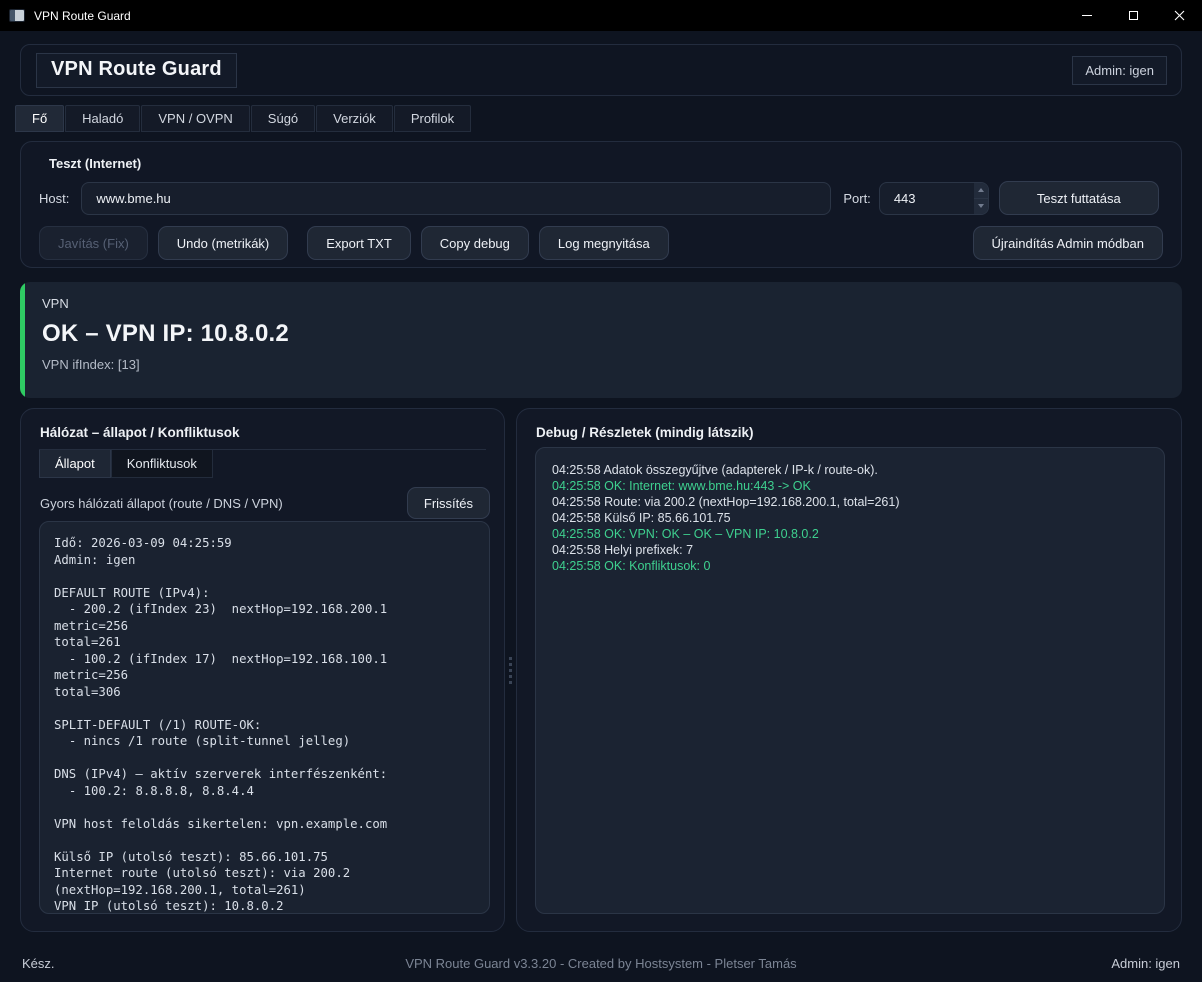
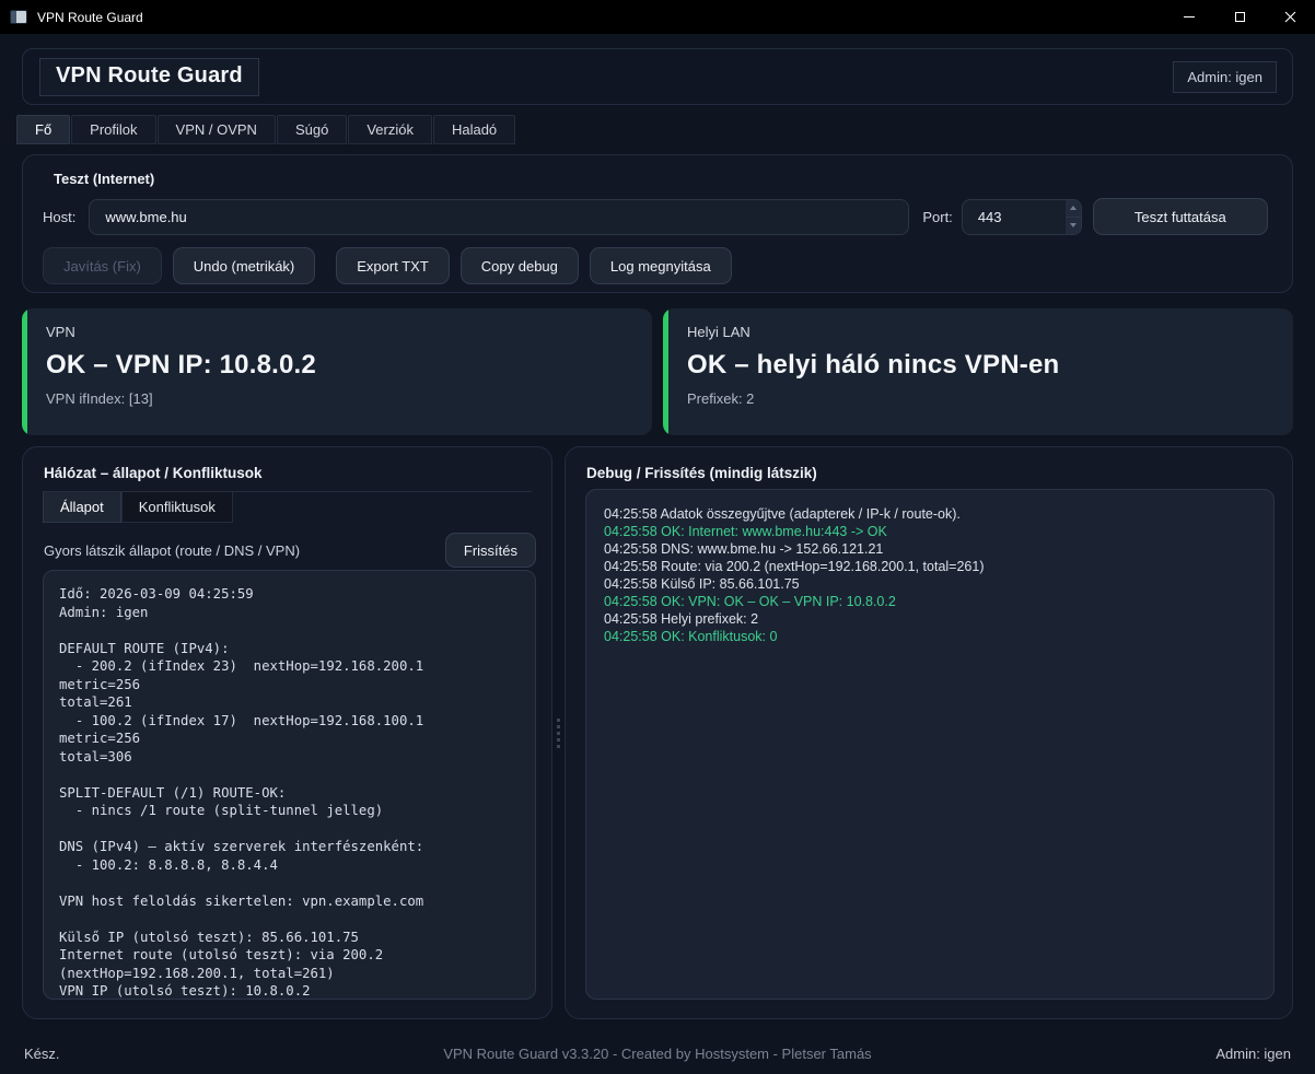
  VPN Route Guard
  VPN Route Guard
  Admin: igen
  Fő
- Haladó
+ Profilok
  VPN / OVPN
  Súgó
  Verziók
- Profilok
+ Haladó
  Teszt (Internet)
  Host:
  www.bme.hu
  Port:
  443
  Teszt futtatása
  Javítás (Fix)
  Undo (metrikák)
  Export TXT
  Copy debug
  Log megnyitása
- Újraindítás Admin módban
  VPN
  OK – VPN IP: 10.8.0.2
  VPN ifIndex: [13]
+ Helyi LAN
+ OK – helyi háló nincs VPN-en
+ Prefixek: 2
  Hálózat – állapot / Konfliktusok
  Állapot
  Konfliktusok
- Gyors hálózati állapot (route / DNS / VPN)
+ Gyors látszik állapot (route / DNS / VPN)
  Frissítés
  Idő: 2026-03-09 04:25:59
  Admin: igen
  DEFAULT ROUTE (IPv4):
  - 200.2 (ifIndex 23) nextHop=192.168.200.1 metric=256
  total=261
  - 100.2 (ifIndex 17) nextHop=192.168.100.1 metric=256
  total=306
  SPLIT-DEFAULT (/1) ROUTE-OK:
  - nincs /1 route (split-tunnel jelleg)
  DNS (IPv4) – aktív szerverek interfészenként:
  - 100.2: 8.8.8.8, 8.8.4.4
  VPN host feloldás sikertelen: vpn.example.com
  Külső IP (utolsó teszt): 85.66.101.75
  Internet route (utolsó teszt): via 200.2
  (nextHop=192.168.200.1, total=261)
  VPN IP (utolsó teszt): 10.8.0.2
- Debug / Részletek (mindig látszik)
+ Debug / Frissítés (mindig látszik)
  04:25:58 Adatok összegyűjtve (adapterek / IP-k / route-ok).
  04:25:58 OK: Internet: www.bme.hu:443 -> OK
+ 04:25:58 DNS: www.bme.hu -> 152.66.121.21
  04:25:58 Route: via 200.2 (nextHop=192.168.200.1, total=261)
  04:25:58 Külső IP: 85.66.101.75
  04:25:58 OK: VPN: OK – OK – VPN IP: 10.8.0.2
- 04:25:58 Helyi prefixek: 7
+ 04:25:58 Helyi prefixek: 2
  04:25:58 OK: Konfliktusok: 0
  VPN Route Guard v3.3.20 - Created by Hostsystem - Pletser Tamás
  Kész.
  Admin: igen
